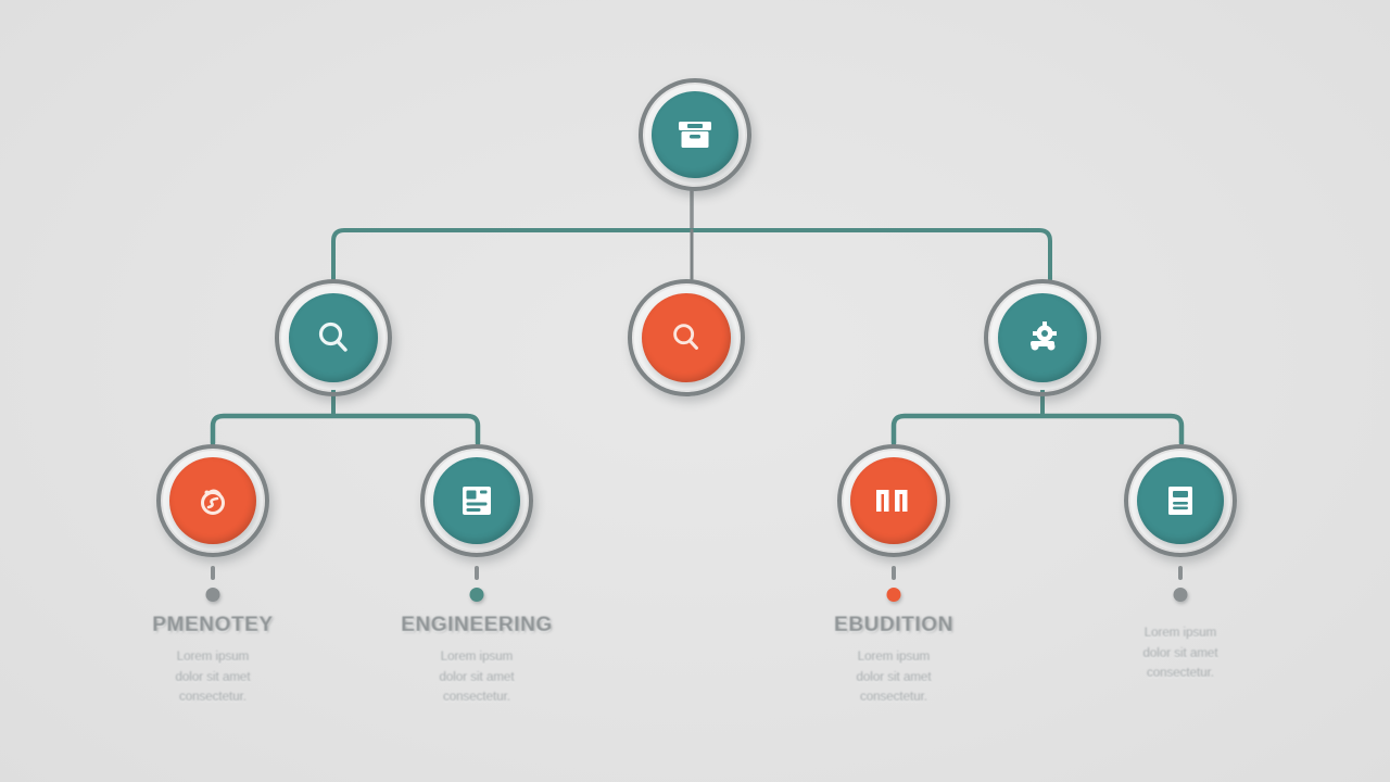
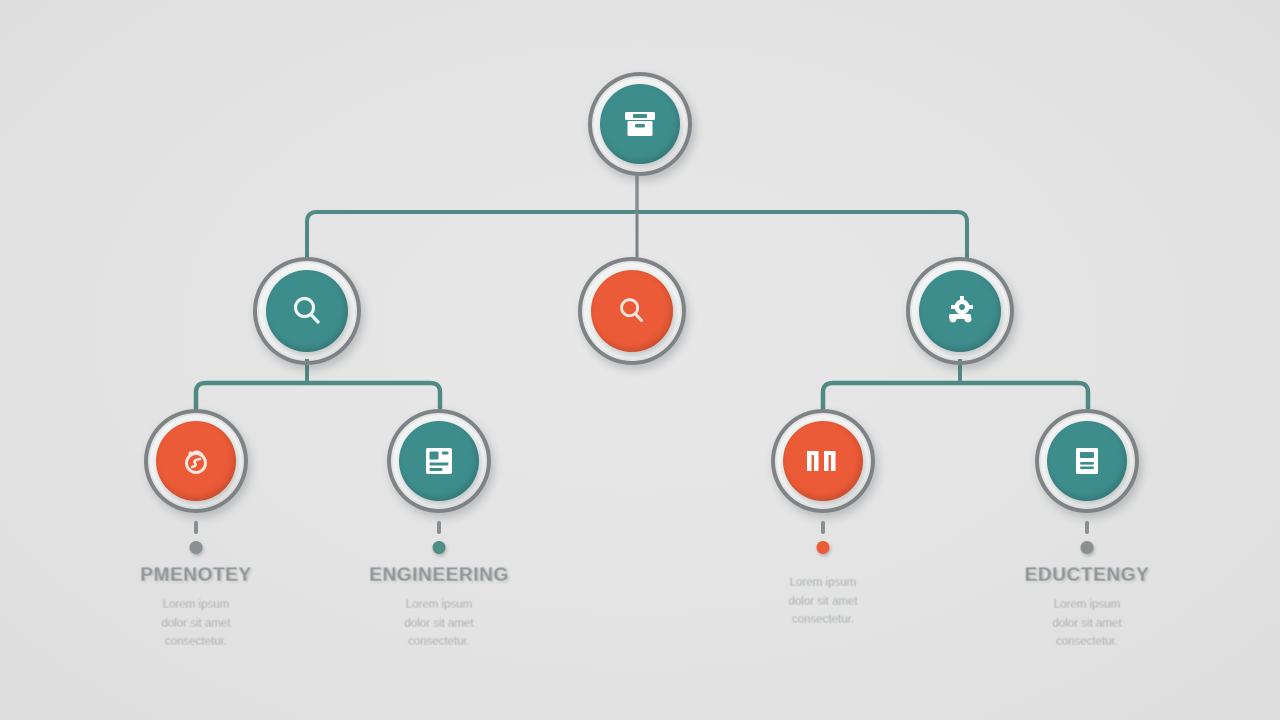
  PMENOTEY
  Lorem ipsum
  dolor sit amet
  consectetur.
  ENGINEERING
  Lorem ipsum
  dolor sit amet
  consectetur.
- EBUDITION
  Lorem ipsum
  dolor sit amet
  consectetur.
+ EDUCTENGY
  Lorem ipsum
  dolor sit amet
  consectetur.
